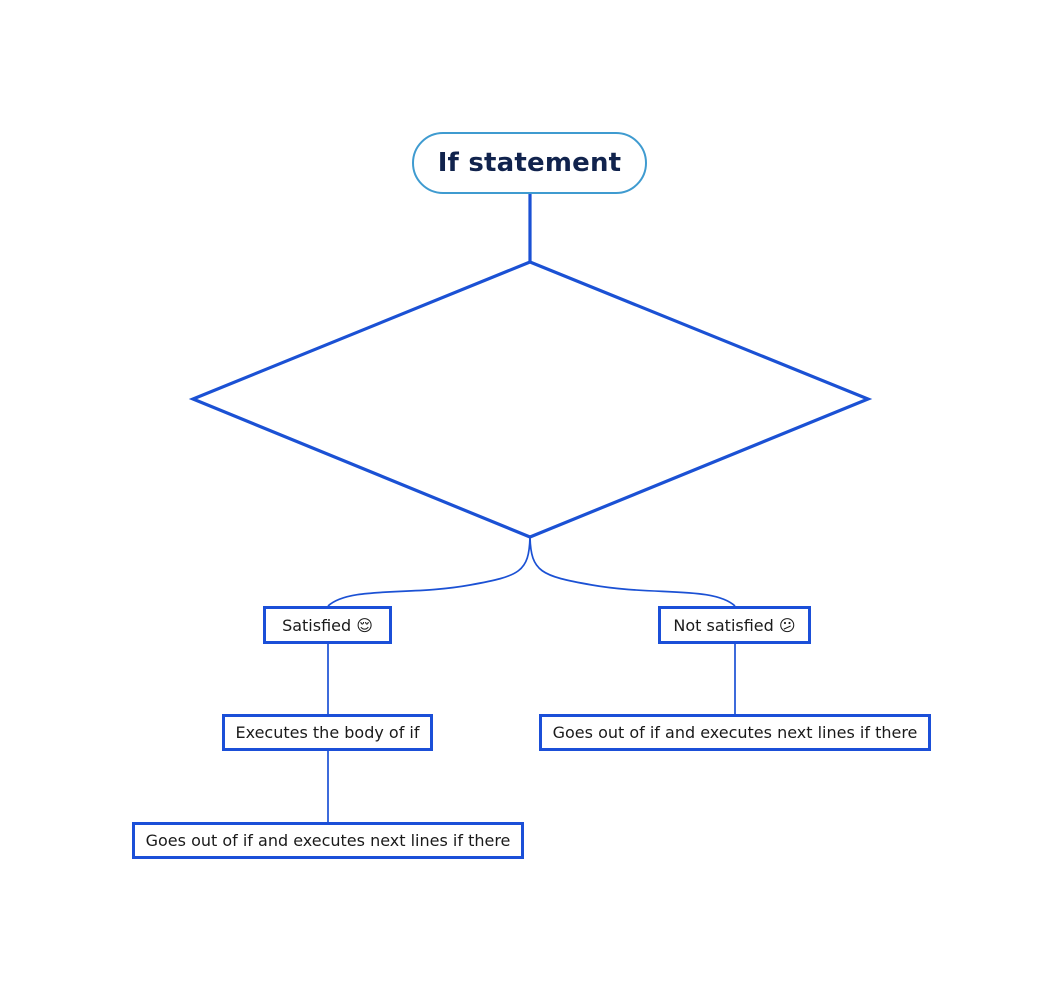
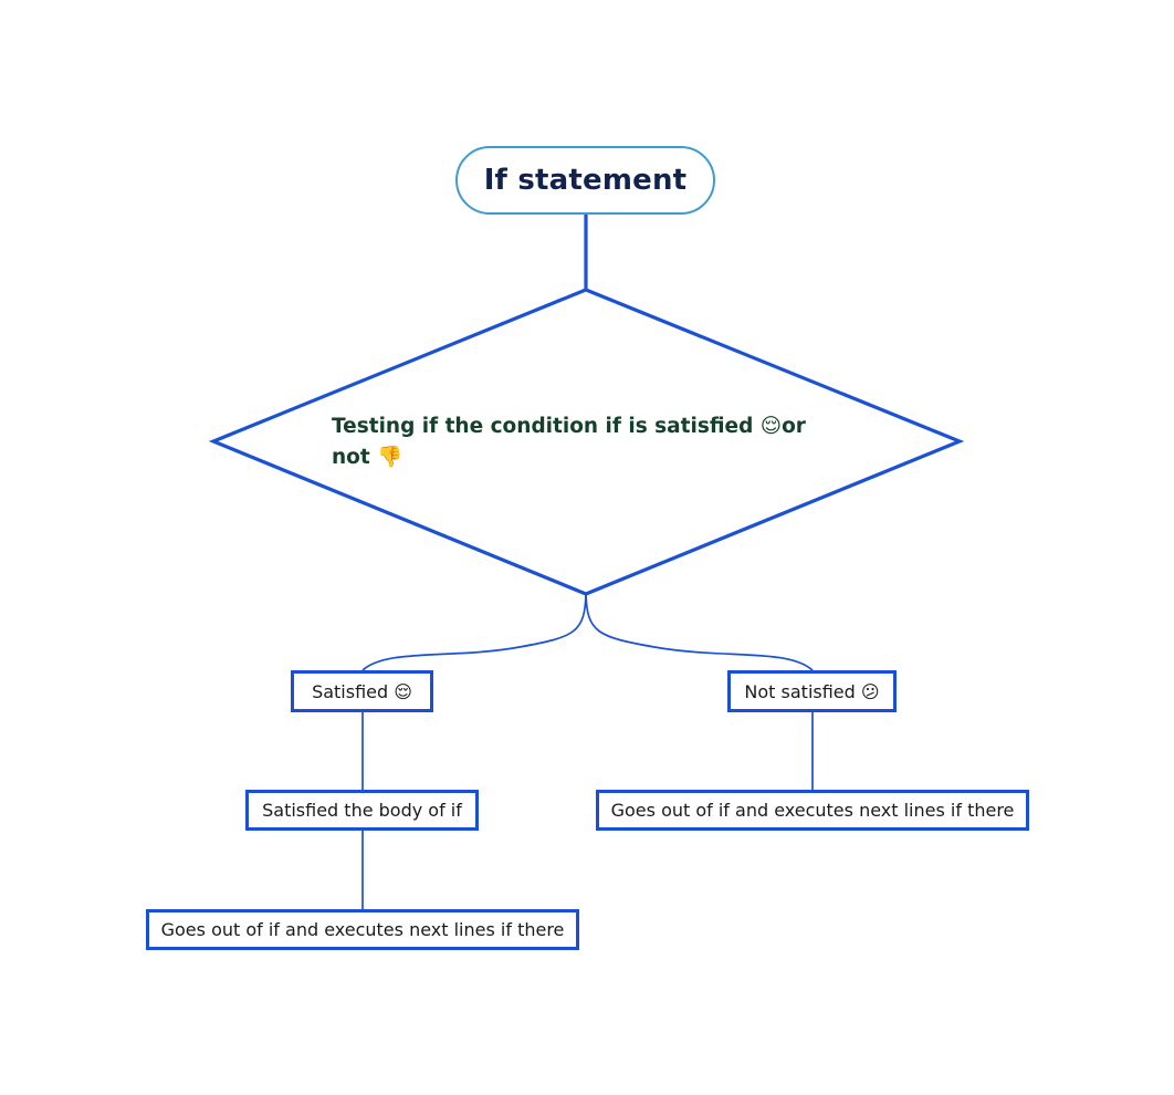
  If statement
+ Testing if the condition if is satisfied 😌or not 👎
  Satisfied 😌
  Not satisfied 😕
- Executes the body of if
+ Satisfied the body of if
  Goes out of if and executes next lines if there
  Goes out of if and executes next lines if there
